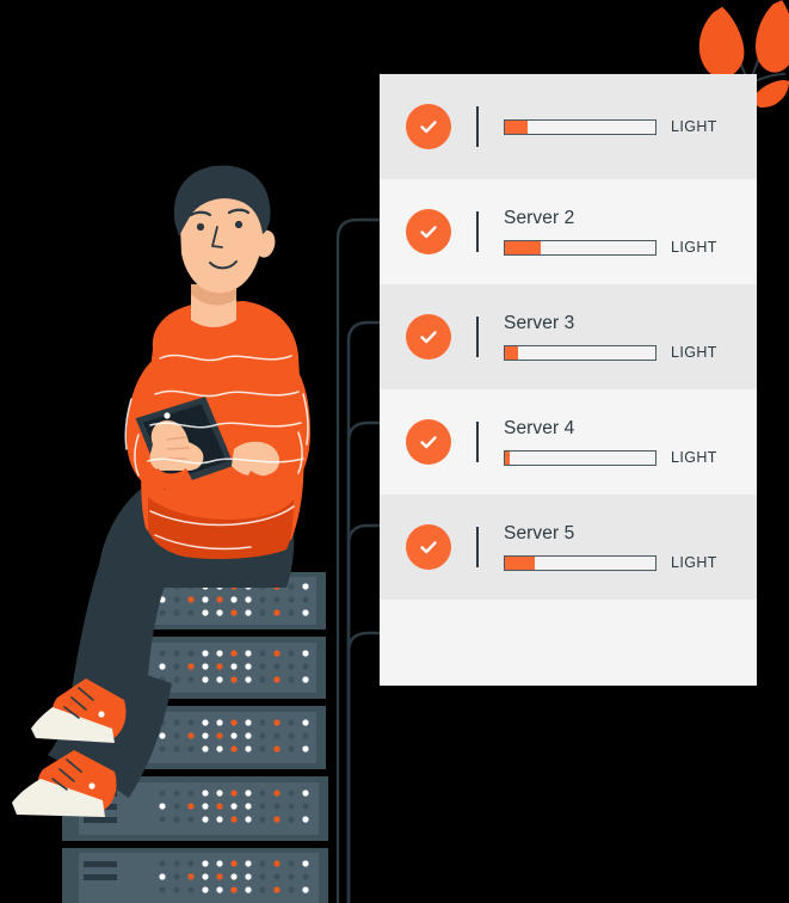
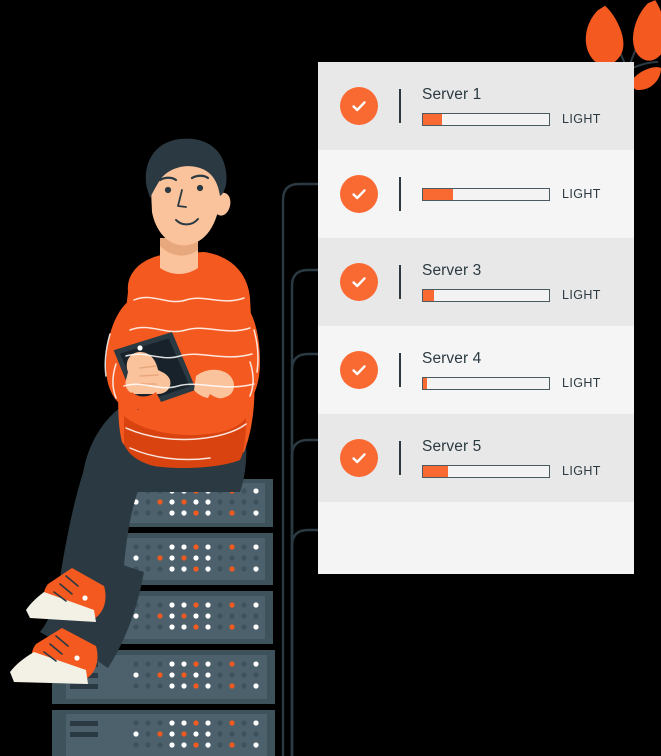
+ Server 1
  LIGHT
- Server 2
  LIGHT
  Server 3
  LIGHT
  Server 4
  LIGHT
  Server 5
  LIGHT
